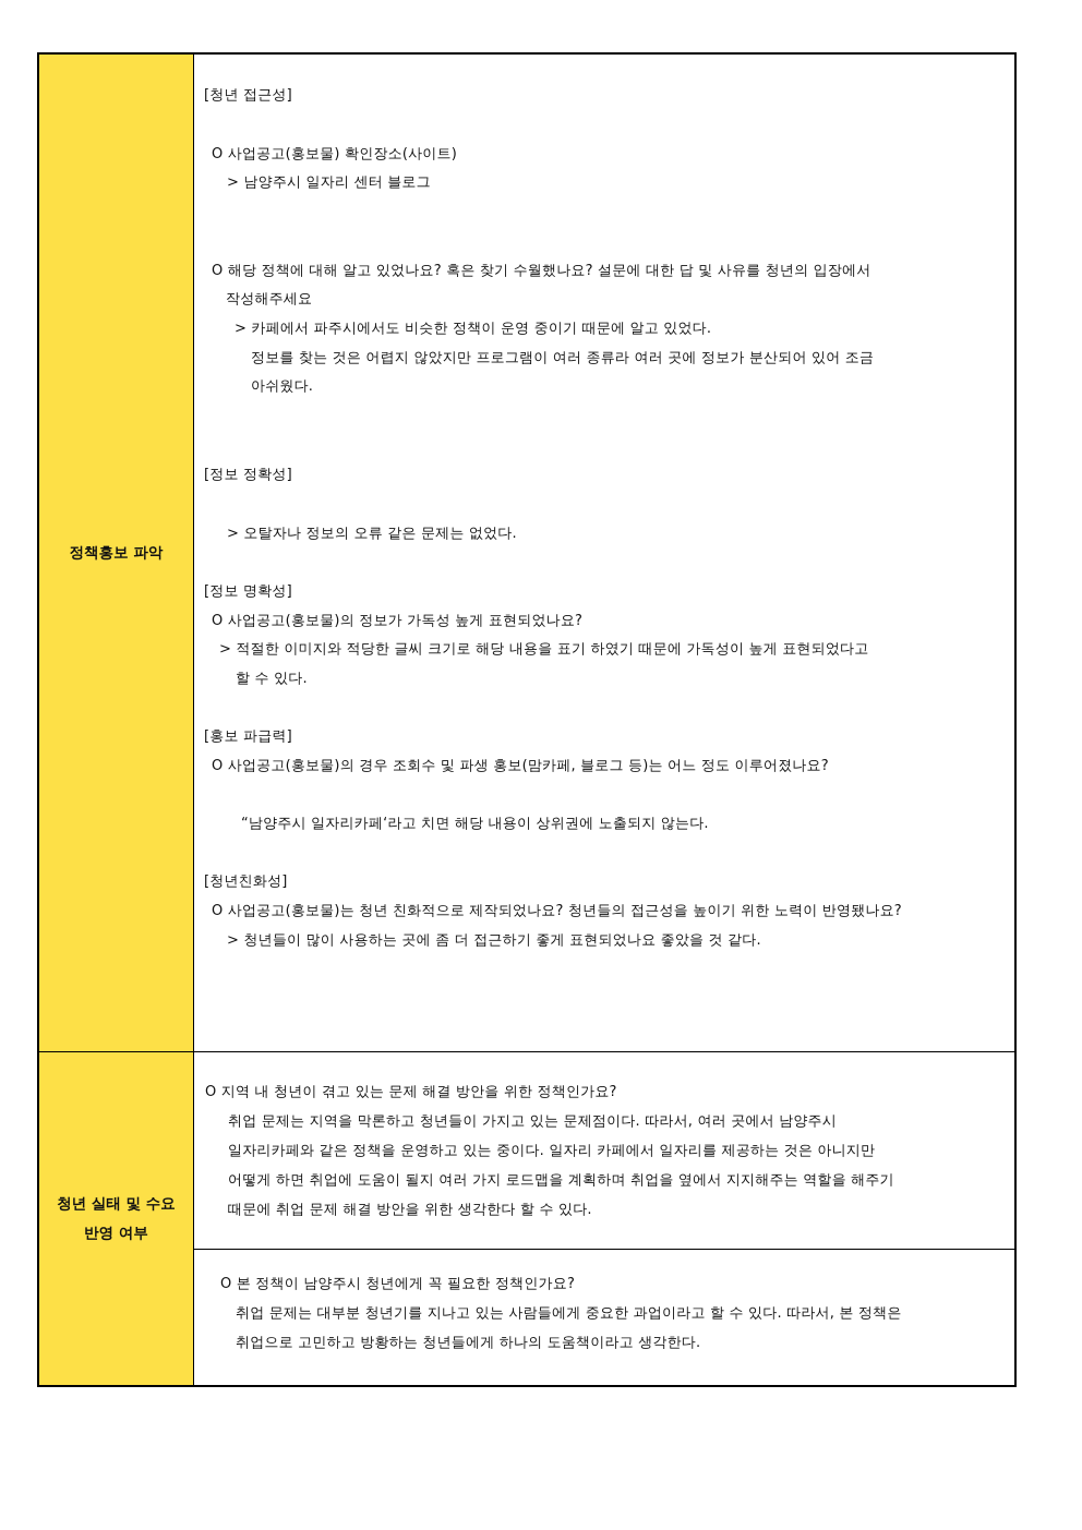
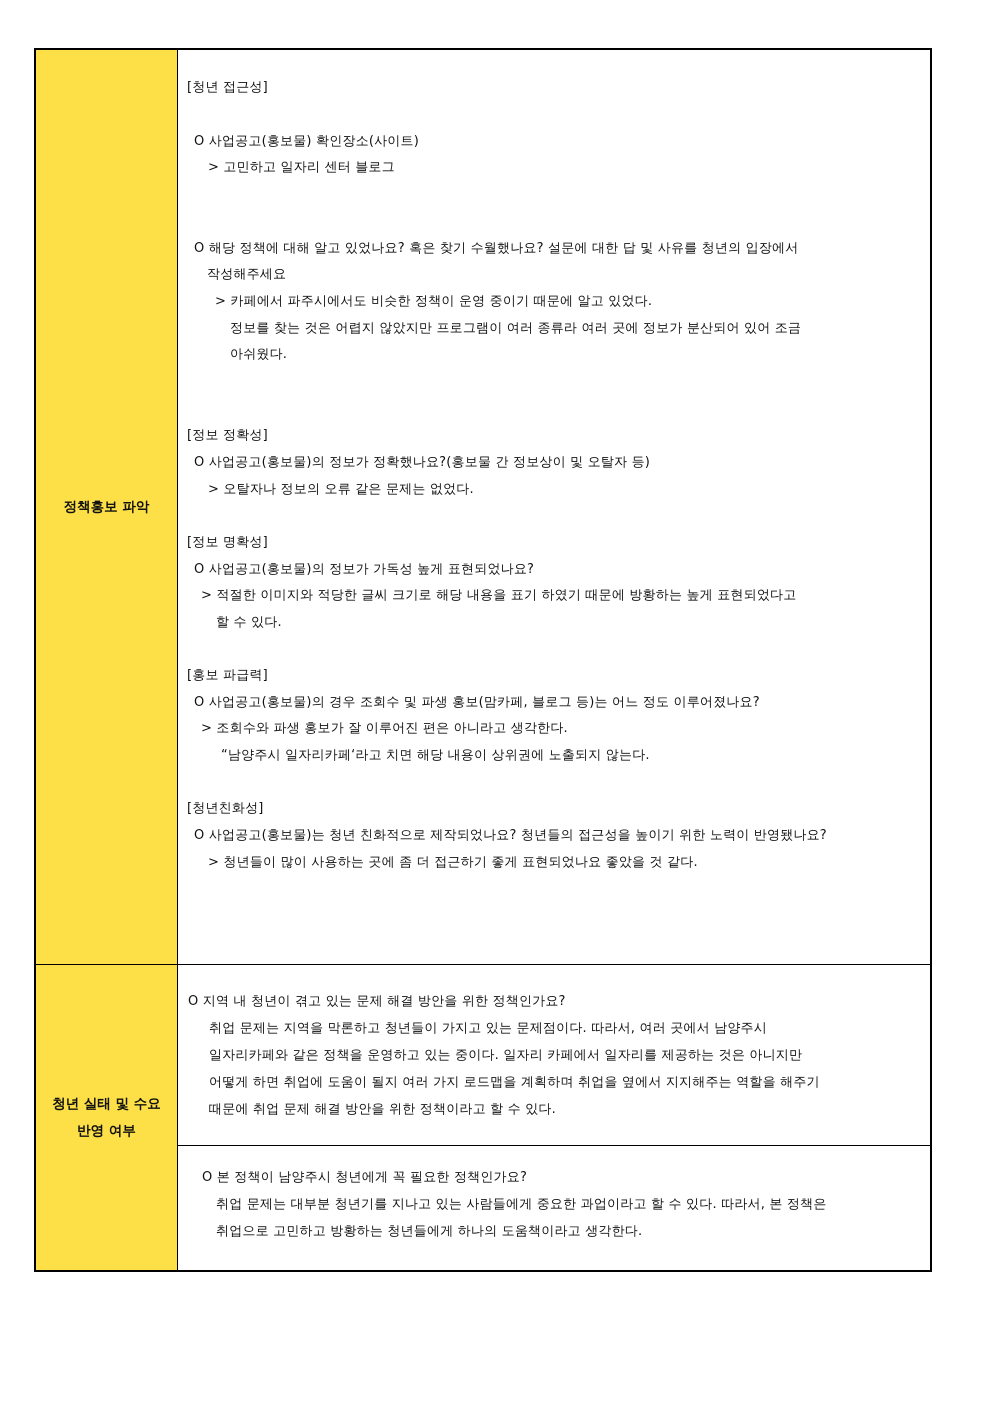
  정책홍보 파악
  [청년 접근성]
  O 사업공고(홍보물) 확인장소(사이트)
- > 남양주시 일자리 센터 블로그
+ > 고민하고 일자리 센터 블로그
  O 해당 정책에 대해 알고 있었나요? 혹은 찾기 수월했나요? 설문에 대한 답 및 사유를 청년의 입장에서
  작성해주세요
  > 카페에서 파주시에서도 비슷한 정책이 운영 중이기 때문에 알고 있었다.
  정보를 찾는 것은 어렵지 않았지만 프로그램이 여러 종류라 여러 곳에 정보가 분산되어 있어 조금
  아쉬웠다.
  [정보 정확성]
+ O 사업공고(홍보물)의 정보가 정확했나요?(홍보물 간 정보상이 및 오탈자 등)
  > 오탈자나 정보의 오류 같은 문제는 없었다.
  [정보 명확성]
  O 사업공고(홍보물)의 정보가 가독성 높게 표현되었나요?
- > 적절한 이미지와 적당한 글씨 크기로 해당 내용을 표기 하였기 때문에 가독성이 높게 표현되었다고
+ > 적절한 이미지와 적당한 글씨 크기로 해당 내용을 표기 하였기 때문에 방황하는 높게 표현되었다고
  할 수 있다.
  [홍보 파급력]
  O 사업공고(홍보물)의 경우 조회수 및 파생 홍보(맘카페, 블로그 등)는 어느 정도 이루어졌나요?
+ > 조회수와 파생 홍보가 잘 이루어진 편은 아니라고 생각한다.
  “남양주시 일자리카페‘라고 치면 해당 내용이 상위권에 노출되지 않는다.
  [청년친화성]
  O 사업공고(홍보물)는 청년 친화적으로 제작되었나요? 청년들의 접근성을 높이기 위한 노력이 반영됐나요?
  > 청년들이 많이 사용하는 곳에 좀 더 접근하기 좋게 표현되었나요 좋았을 것 같다.
  청년 실태 및 수요
  반영 여부
  O 지역 내 청년이 겪고 있는 문제 해결 방안을 위한 정책인가요?
  취업 문제는 지역을 막론하고 청년들이 가지고 있는 문제점이다. 따라서, 여러 곳에서 남양주시
  일자리카페와 같은 정책을 운영하고 있는 중이다. 일자리 카페에서 일자리를 제공하는 것은 아니지만
  어떻게 하면 취업에 도움이 될지 여러 가지 로드맵을 계획하며 취업을 옆에서 지지해주는 역할을 해주기
- 때문에 취업 문제 해결 방안을 위한 생각한다 할 수 있다.
+ 때문에 취업 문제 해결 방안을 위한 정책이라고 할 수 있다.
  O 본 정책이 남양주시 청년에게 꼭 필요한 정책인가요?
  취업 문제는 대부분 청년기를 지나고 있는 사람들에게 중요한 과업이라고 할 수 있다. 따라서, 본 정책은
  취업으로 고민하고 방황하는 청년들에게 하나의 도움책이라고 생각한다.
